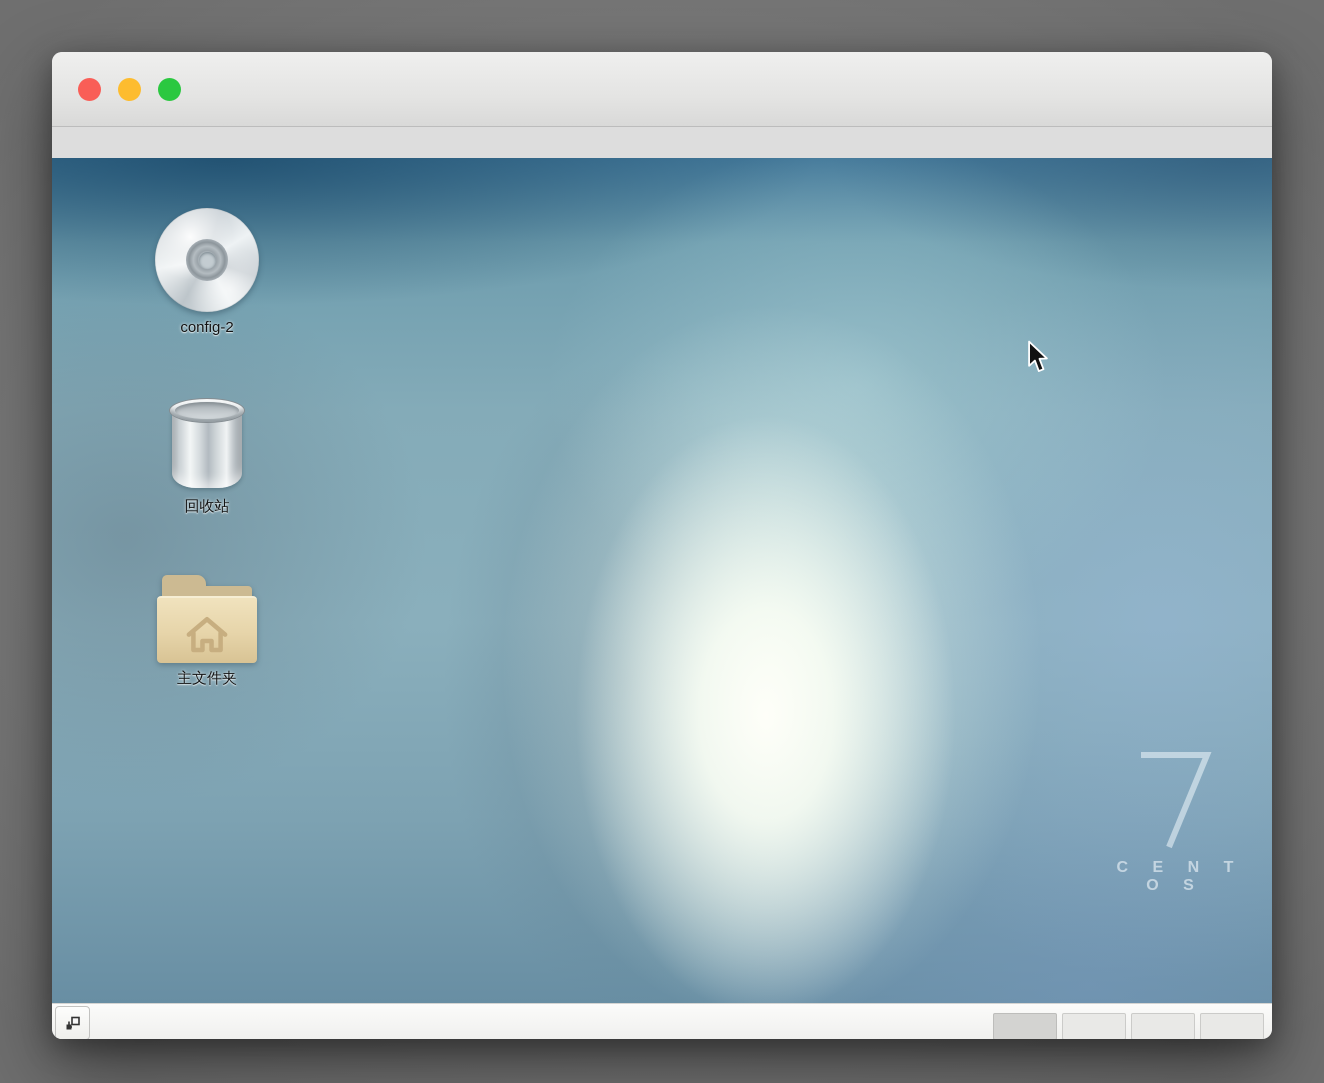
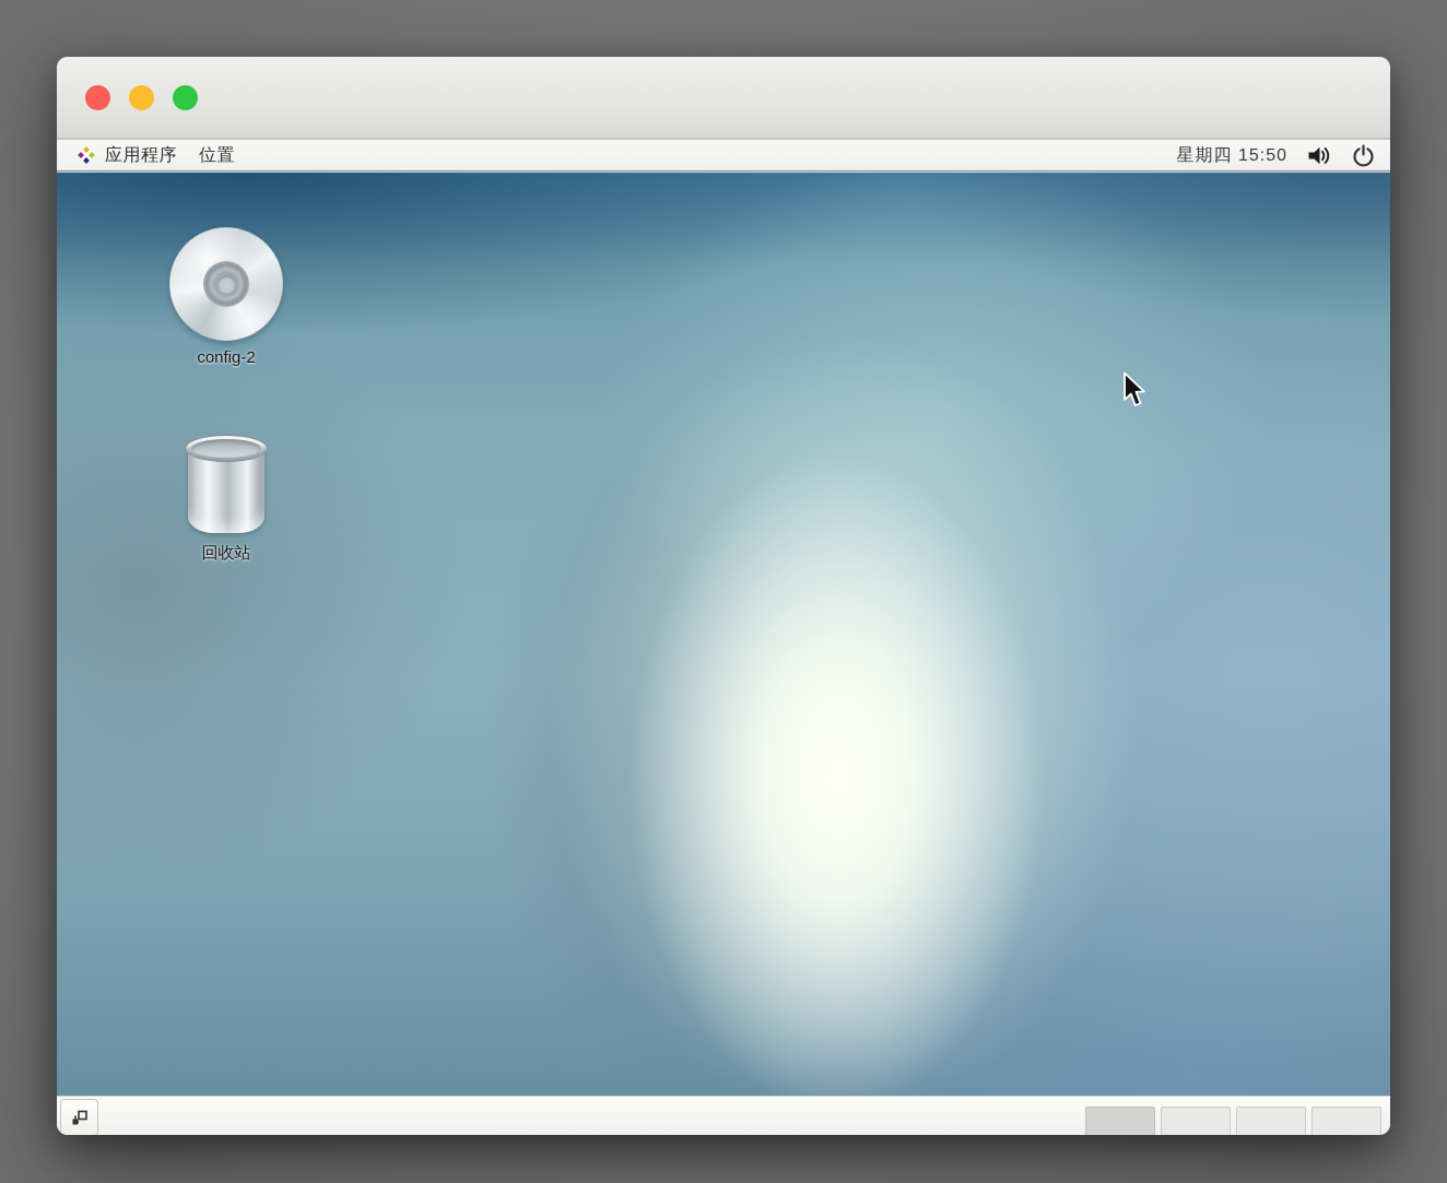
+ 应用程序
+ 位置
+ 星期四 15:50
  config-2
  回收站
- 主文件夹
- C E N T O S
